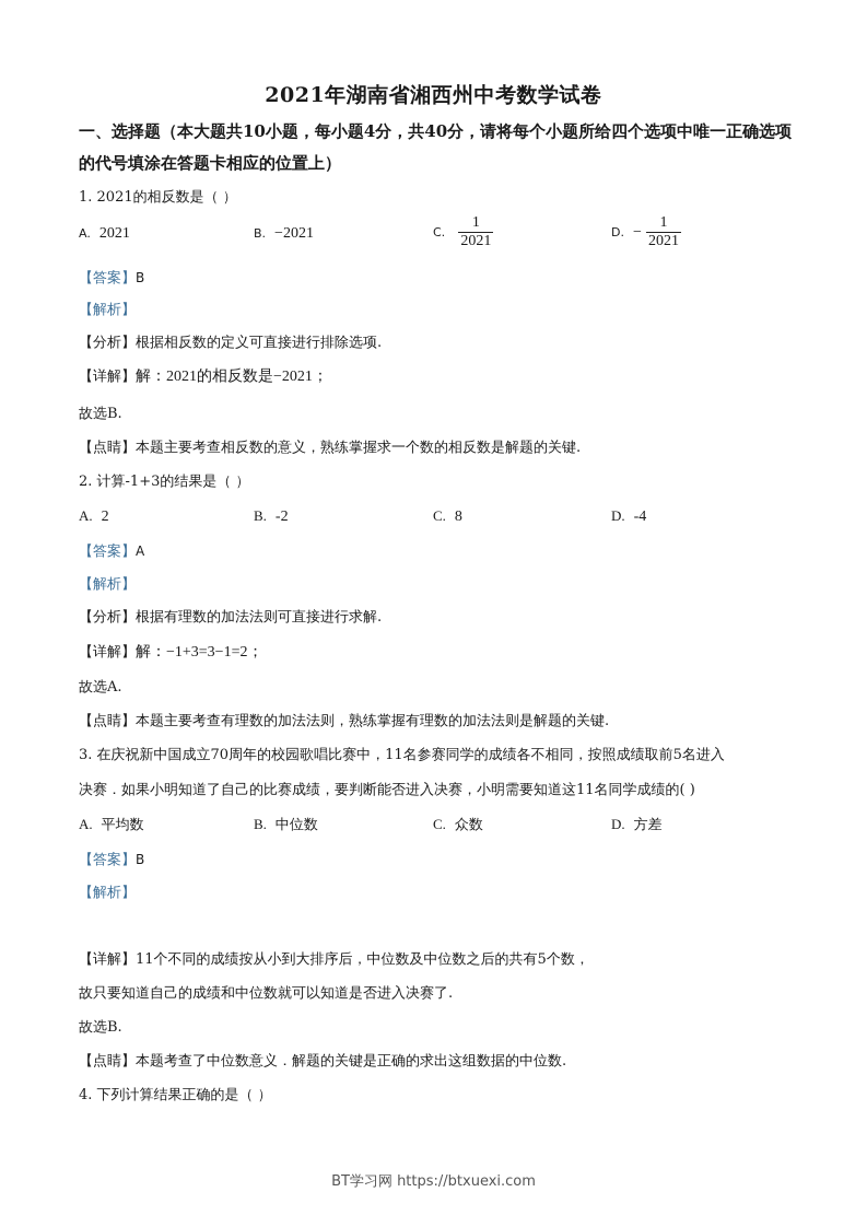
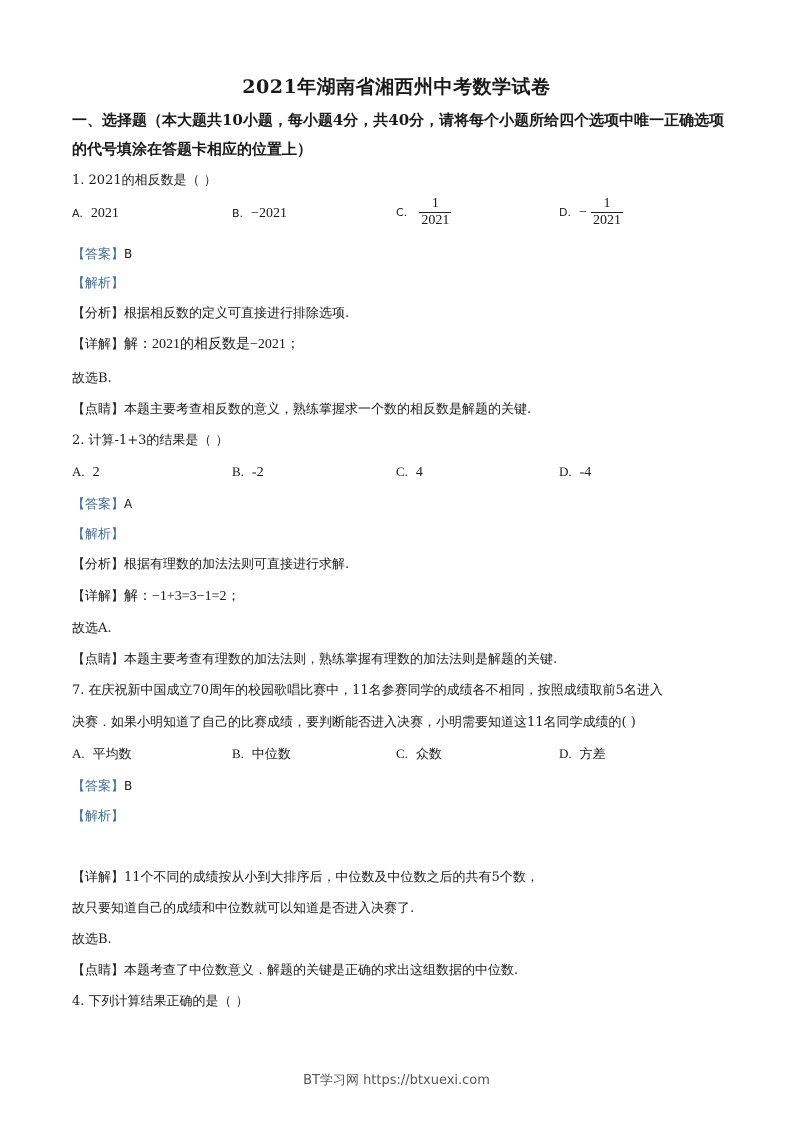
  2021年湖南省湘西州中考数学试卷
  一、选择题（本大题共10小题，每小题4分，共40分，请将每个小题所给四个选项中唯一正确选项的代号填涂在答题卡相应的位置上）
  1. 2021的相反数是（ ）
  A. 2021
  B. −2021
  C.
  1
  2021
  D. −
  1
  2021
  【答案】B
  【解析】
  【分析】根据相反数的定义可直接进行排除选项.
  【详解】解：2021的相反数是−2021；
  故选B.
  【点睛】本题主要考查相反数的意义，熟练掌握求一个数的相反数是解题的关键.
  2. 计算-1+3的结果是（ ）
  A. 2
  B. -2
- C. 8
+ C. 4
  D. -4
  【答案】A
  【解析】
  【分析】根据有理数的加法法则可直接进行求解.
  【详解】解：−1+3=3−1=2；
  故选A.
  【点睛】本题主要考查有理数的加法法则，熟练掌握有理数的加法法则是解题的关键.
- 3. 在庆祝新中国成立70周年的校园歌唱比赛中，11名参赛同学的成绩各不相同，按照成绩取前5名进入
+ 7. 在庆祝新中国成立70周年的校园歌唱比赛中，11名参赛同学的成绩各不相同，按照成绩取前5名进入
  决赛．如果小明知道了自己的比赛成绩，要判断能否进入决赛，小明需要知道这11名同学成绩的( )
  A. 平均数
  B. 中位数
  C. 众数
  D. 方差
  【答案】B
  【解析】
  【详解】11个不同的成绩按从小到大排序后，中位数及中位数之后的共有5个数，
  故只要知道自己的成绩和中位数就可以知道是否进入决赛了.
  故选B.
  【点睛】本题考查了中位数意义．解题的关键是正确的求出这组数据的中位数.
  4. 下列计算结果正确的是（ ）
  BT学习网 https://btxuexi.com
